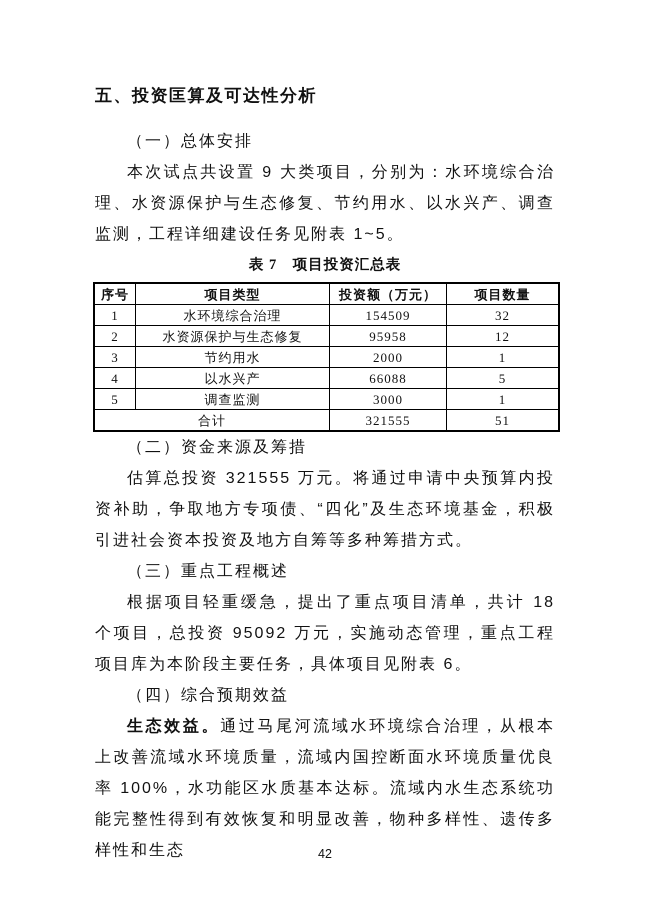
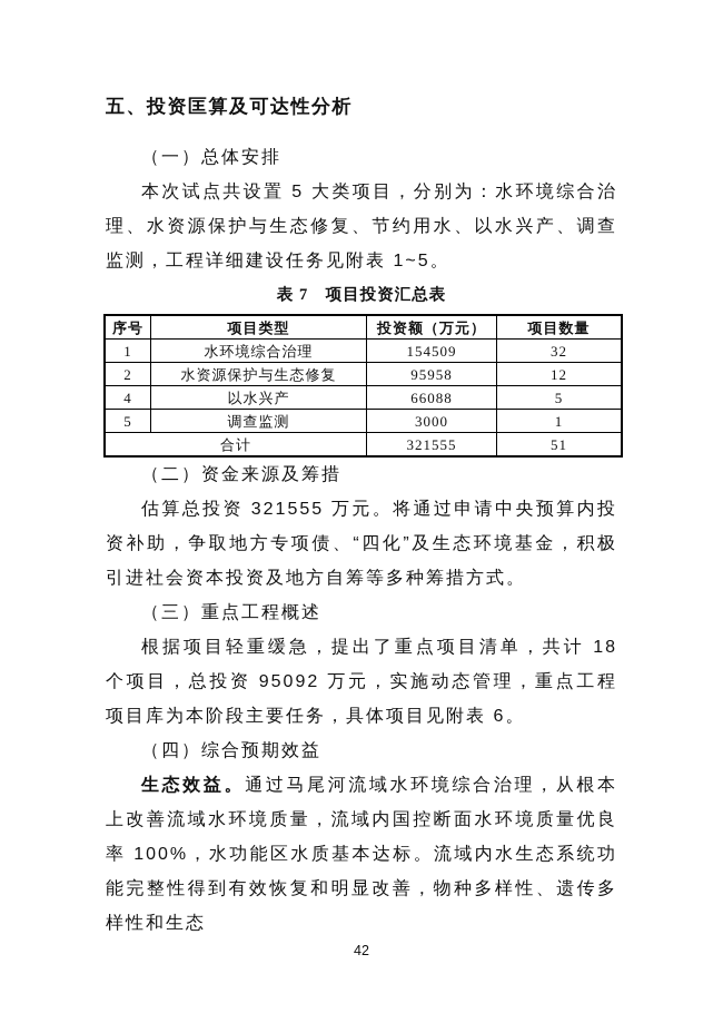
  五、投资匡算及可达性分析
  （一）总体安排
- 本次试点共设置 9 大类项目，分别为：水环境综合治理、水资源保护与生态修复、节约用水、以水兴产、调查监测，工程详细建设任务见附表 1~5。
+ 本次试点共设置 5 大类项目，分别为：水环境综合治理、水资源保护与生态修复、节约用水、以水兴产、调查监测，工程详细建设任务见附表 1~5。
  表 7 项目投资汇总表
  序号	项目类型	投资额（万元）	项目数量
  1	水环境综合治理	154509	32
  2	水资源保护与生态修复	95958	12
- 3	节约用水	2000	1
  4	以水兴产	66088	5
  5	调查监测	3000	1
  合计	321555	51
  （二）资金来源及筹措
  估算总投资 321555 万元。将通过申请中央预算内投资补助，争取地方专项债、“四化”及生态环境基金，积极引进社会资本投资及地方自筹等多种筹措方式。
  （三）重点工程概述
  根据项目轻重缓急，提出了重点项目清单，共计 18 个项目，总投资 95092 万元，实施动态管理，重点工程项目库为本阶段主要任务，具体项目见附表 6。
  （四）综合预期效益
  生态效益。通过马尾河流域水环境综合治理，从根本上改善流域水环境质量，流域内国控断面水环境质量优良率 100%，水功能区水质基本达标。流域内水生态系统功能完整性得到有效恢复和明显改善，物种多样性、遗传多样性和生态
  42
